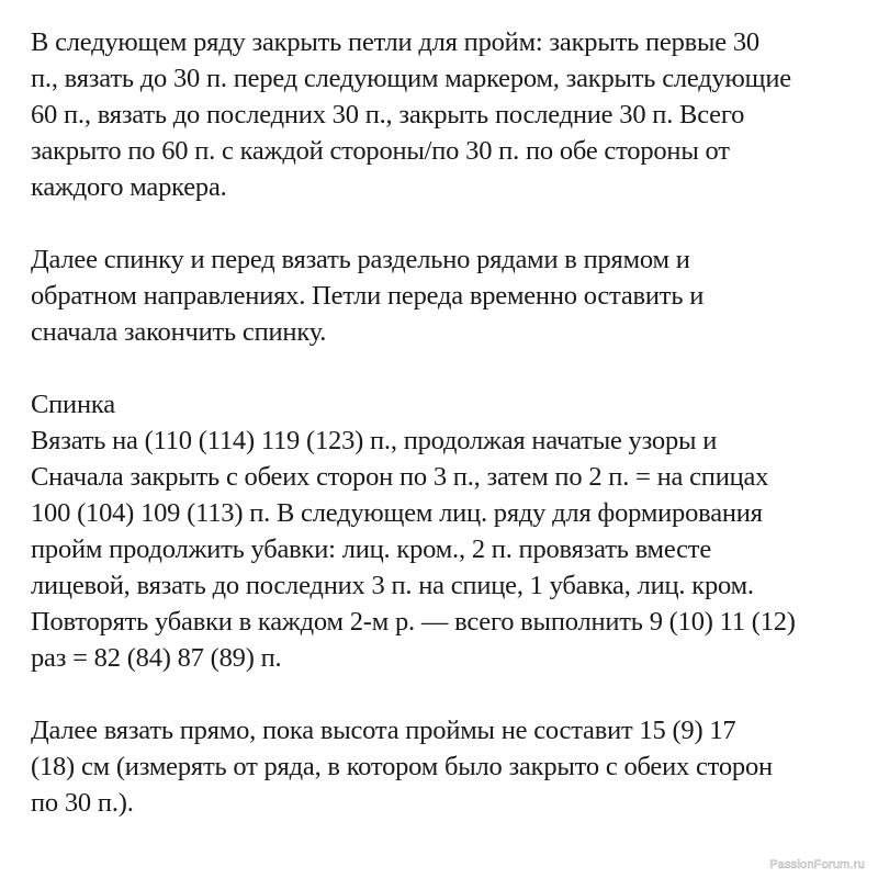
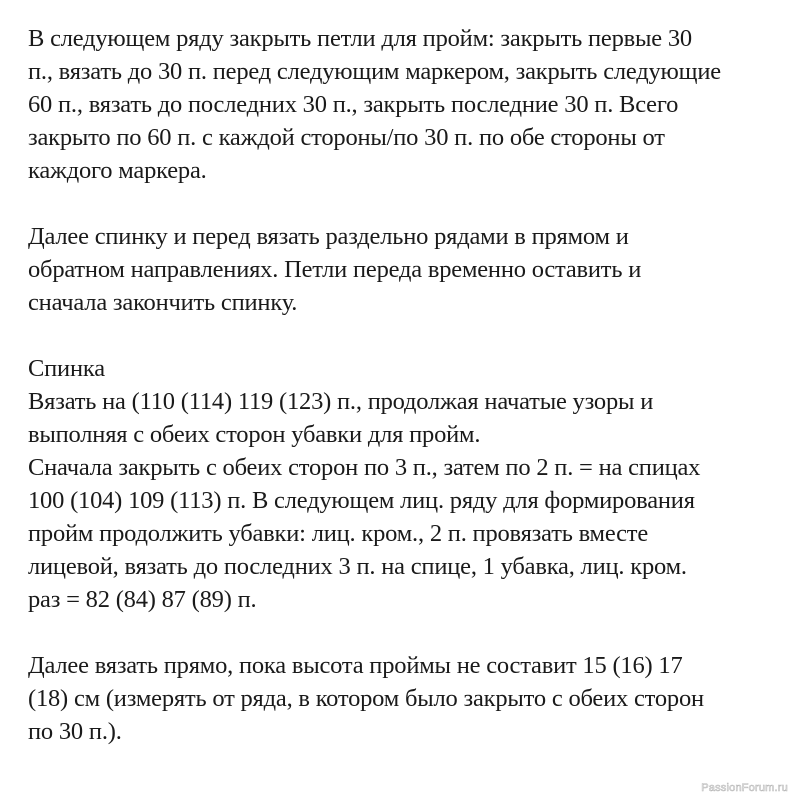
  В следующем ряду закрыть петли для пройм: закрыть первые 30
  п., вязать до 30 п. перед следующим маркером, закрыть следующие
  60 п., вязать до последних 30 п., закрыть последние 30 п. Всего
  закрыто по 60 п. с каждой стороны/по 30 п. по обе стороны от
  каждого маркера.
  Далее спинку и перед вязать раздельно рядами в прямом и
  обратном направлениях. Петли переда временно оставить и
  сначала закончить спинку.
  Спинка
  Вязать на (110 (114) 119 (123) п., продолжая начатые узоры и
+ выполняя с обеих сторон убавки для пройм.
  Сначала закрыть с обеих сторон по 3 п., затем по 2 п. = на спицах
  100 (104) 109 (113) п. В следующем лиц. ряду для формирования
  пройм продолжить убавки: лиц. кром., 2 п. провязать вместе
  лицевой, вязать до последних 3 п. на спице, 1 убавка, лиц. кром.
- Повторять убавки в каждом 2-м р. — всего выполнить 9 (10) 11 (12)
  раз = 82 (84) 87 (89) п.
- Далее вязать прямо, пока высота проймы не составит 15 (9) 17
+ Далее вязать прямо, пока высота проймы не составит 15 (16) 17
  (18) см (измерять от ряда, в котором было закрыто с обеих сторон
  по 30 п.).
  PassionForum.ru
